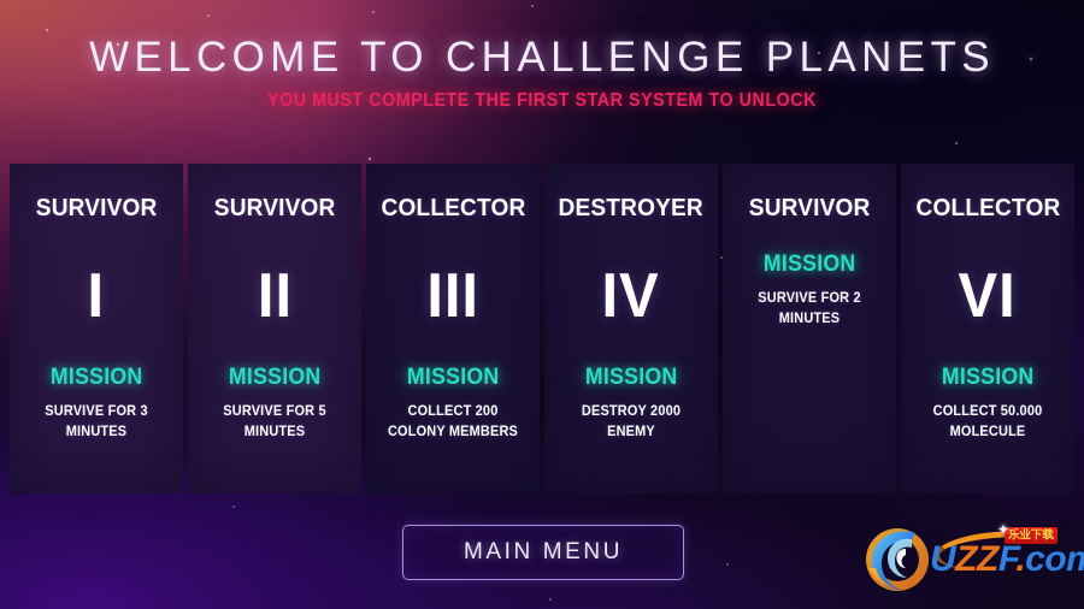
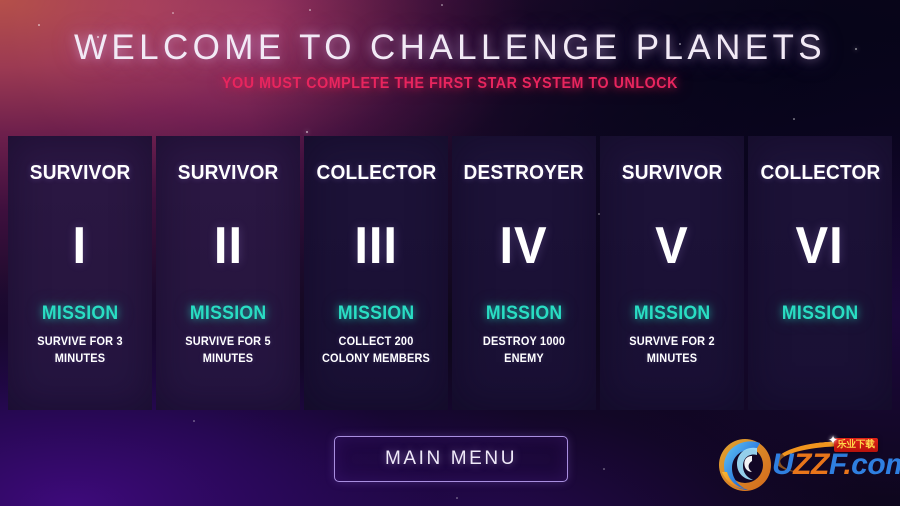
  WELCOME TO CHALLENGE PLANETS
  YOU MUST COMPLETE THE FIRST STAR SYSTEM TO UNLOCK
  SURVIVOR
  I
  MISSION
  SURVIVE FOR 3 MINUTES
  SURVIVOR
  II
  MISSION
  SURVIVE FOR 5 MINUTES
  COLLECTOR
  III
  MISSION
  COLLECT 200 COLONY MEMBERS
  DESTROYER
  IV
  MISSION
- DESTROY 2000 ENEMY
+ DESTROY 1000 ENEMY
  SURVIVOR
+ V
  MISSION
  SURVIVE FOR 2 MINUTES
  COLLECTOR
  VI
  MISSION
- COLLECT 50.000 MOLECULE
  MAIN MENU
  UZZF.com
  乐业下载
  ✦
